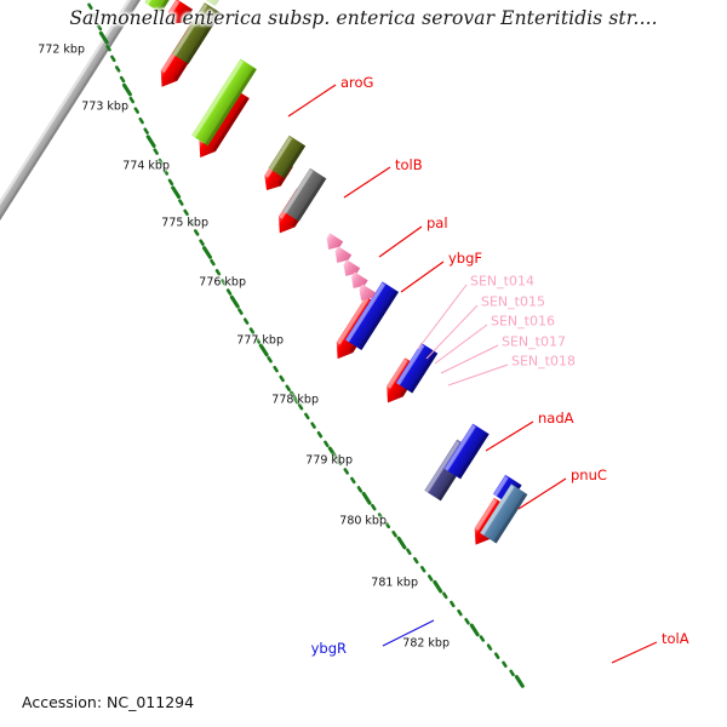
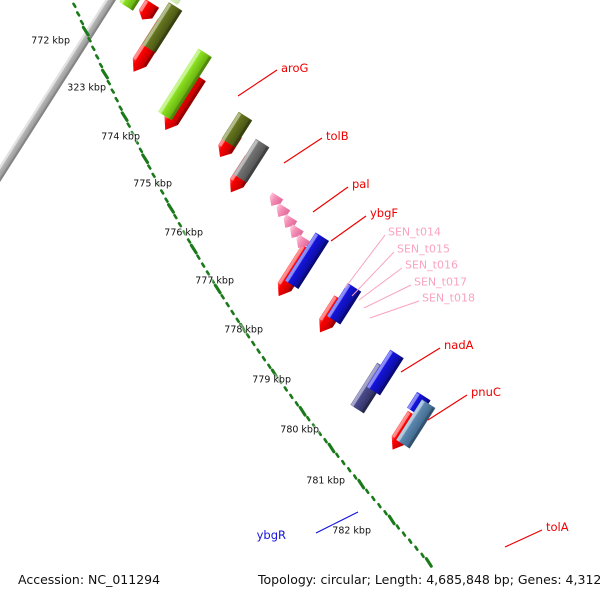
- Salmonella enterica subsp. enterica serovar Enteritidis str....
  772 kbp
- 773 kbp
+ 323 kbp
  774 kbp
  775 kbp
  776 kbp
  777 kbp
  778 kbp
  779 kbp
  780 kbp
  781 kbp
  782 kbp
  aroG
  tolB
  pal
  ybgF
  SEN_t014
  SEN_t015
  SEN_t016
  SEN_t017
  SEN_t018
  nadA
  pnuC
  ybgR
  tolA
  Accession: NC_011294
+ Topology: circular; Length: 4,685,848 bp; Genes: 4,312
